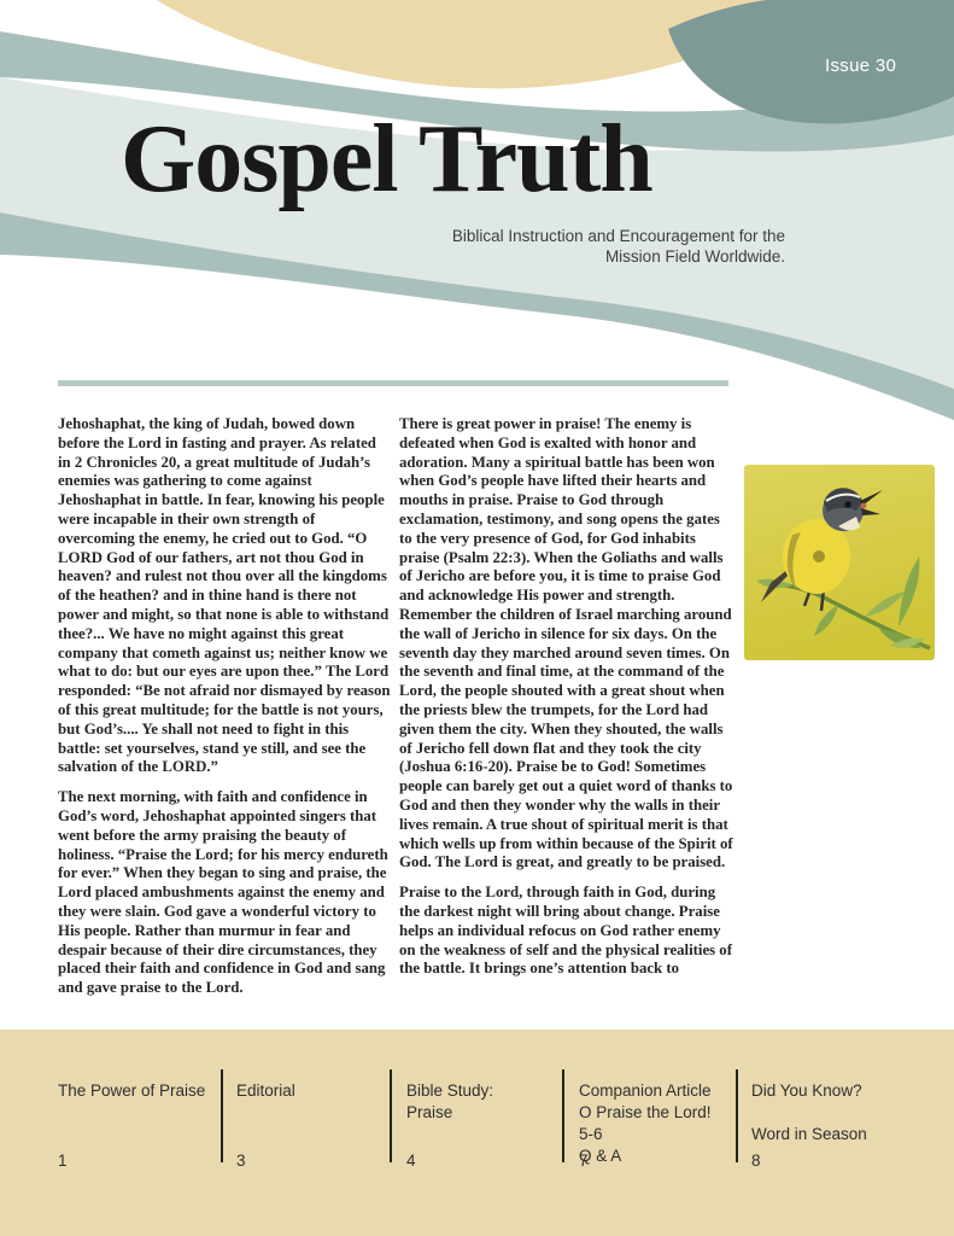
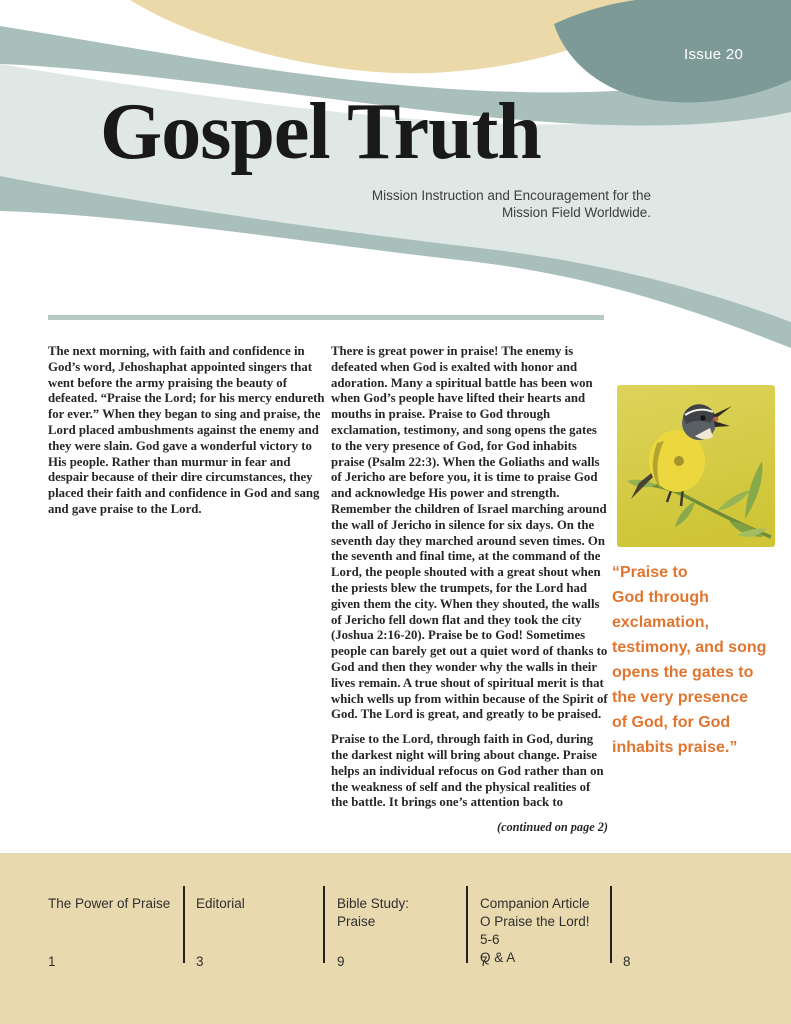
- Issue 30
+ Issue 20
  Gospel Truth
- Biblical Instruction and Encouragement for the
+ Mission Instruction and Encouragement for the
  Mission Field Worldwide.
- Jehoshaphat, the king of Judah, bowed down before the Lord in fasting and prayer. As related in 2 Chronicles 20, a great multitude of Judah’s enemies was gathering to come against Jehoshaphat in battle. In fear, knowing his people were incapable in their own strength of overcoming the enemy, he cried out to God. “O LORD God of our fathers, art not thou God in heaven? and rulest not thou over all the kingdoms of the heathen? and in thine hand is there not power and might, so that none is able to withstand thee?... We have no might against this great company that cometh against us; neither know we what to do: but our eyes are upon thee.” The Lord responded: “Be not afraid nor dismayed by reason of this great multitude; for the battle is not yours, but God’s.... Ye shall not need to fight in this battle: set yourselves, stand ye still, and see the salvation of the LORD.”
- The next morning, with faith and confidence in God’s word, Jehoshaphat appointed singers that went before the army praising the beauty of holiness. “Praise the Lord; for his mercy endureth for ever.” When they began to sing and praise, the Lord placed ambushments against the enemy and they were slain. God gave a wonderful victory to His people. Rather than murmur in fear and despair because of their dire circumstances, they placed their faith and confidence in God and sang and gave praise to the Lord.
+ The next morning, with faith and confidence in God’s word, Jehoshaphat appointed singers that went before the army praising the beauty of defeated. “Praise the Lord; for his mercy endureth for ever.” When they began to sing and praise, the Lord placed ambushments against the enemy and they were slain. God gave a wonderful victory to His people. Rather than murmur in fear and despair because of their dire circumstances, they placed their faith and confidence in God and sang and gave praise to the Lord.
- There is great power in praise! The enemy is defeated when God is exalted with honor and adoration. Many a spiritual battle has been won when God’s people have lifted their hearts and mouths in praise. Praise to God through exclamation, testimony, and song opens the gates to the very presence of God, for God inhabits praise (Psalm 22:3). When the Goliaths and walls of Jericho are before you, it is time to praise God and acknowledge His power and strength. Remember the children of Israel marching around the wall of Jericho in silence for six days. On the seventh day they marched around seven times. On the seventh and final time, at the command of the Lord, the people shouted with a great shout when the priests blew the trumpets, for the Lord had given them the city. When they shouted, the walls of Jericho fell down flat and they took the city (Joshua 6:16-20). Praise be to God! Sometimes people can barely get out a quiet word of thanks to God and then they wonder why the walls in their lives remain. A true shout of spiritual merit is that which wells up from within because of the Spirit of God. The Lord is great, and greatly to be praised.
+ There is great power in praise! The enemy is defeated when God is exalted with honor and adoration. Many a spiritual battle has been won when God’s people have lifted their hearts and mouths in praise. Praise to God through exclamation, testimony, and song opens the gates to the very presence of God, for God inhabits praise (Psalm 22:3). When the Goliaths and walls of Jericho are before you, it is time to praise God and acknowledge His power and strength. Remember the children of Israel marching around the wall of Jericho in silence for six days. On the seventh day they marched around seven times. On the seventh and final time, at the command of the Lord, the people shouted with a great shout when the priests blew the trumpets, for the Lord had given them the city. When they shouted, the walls of Jericho fell down flat and they took the city (Joshua 2:16-20). Praise be to God! Sometimes people can barely get out a quiet word of thanks to God and then they wonder why the walls in their lives remain. A true shout of spiritual merit is that which wells up from within because of the Spirit of God. The Lord is great, and greatly to be praised.
- Praise to the Lord, through faith in God, during the darkest night will bring about change. Praise helps an individual refocus on God rather enemy on the weakness of self and the physical realities of the battle. It brings one’s attention back to
+ Praise to the Lord, through faith in God, during the darkest night will bring about change. Praise helps an individual refocus on God rather than on the weakness of self and the physical realities of the battle. It brings one’s attention back to
+ (continued on page 2)
+ “Praise to
+ God through
+ exclamation,
+ testimony, and song
+ opens the gates to
+ the very presence
+ of God, for God
+ inhabits praise.”
  The Power of Praise
  Editorial
  Bible Study:
  Praise
  Companion Article
  O Praise the Lord!
  5-6
  Q & A
- Did You Know?
- Word in Season
  1
  3
- 4
+ 9
  7
  8
